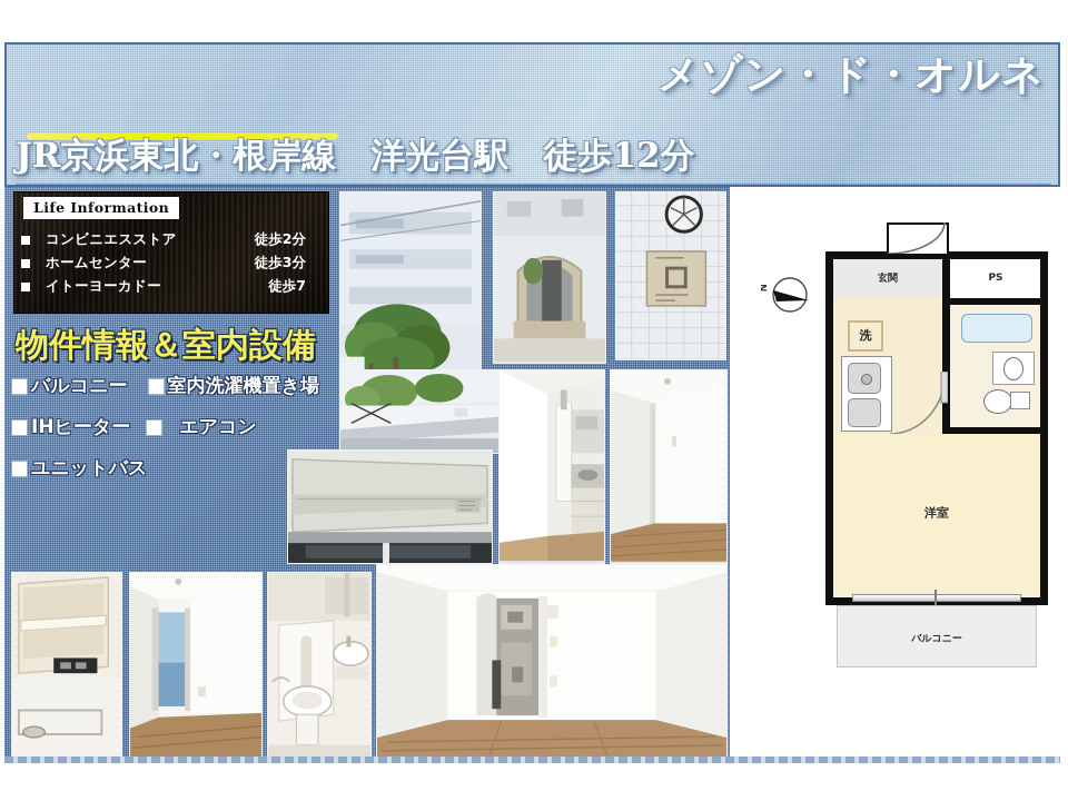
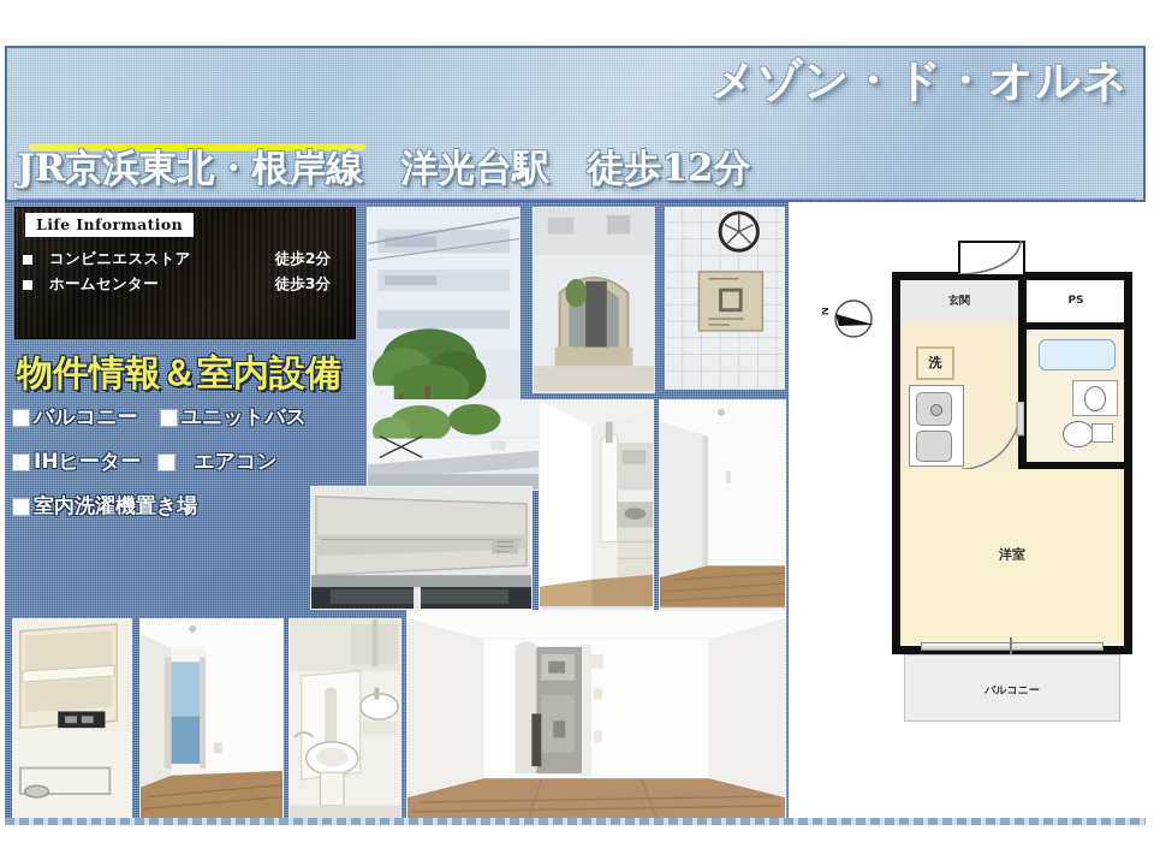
  メゾン・ド・オルネ
  JR京浜東北・根岸線 洋光台駅 徒歩12分
  Life Information
  コンビニエスストア
  徒歩2分
  ホームセンター
  徒歩3分
- イトーヨーカドー
- 徒歩7
  物件情報＆室内設備
  バルコニー
- 室内洗濯機置き場
+ ユニットバス
  IHヒーター
  エアコン
- ユニットバス
+ 室内洗濯機置き場
  洗
  玄関
  PS
  洋室
  バルコニー
